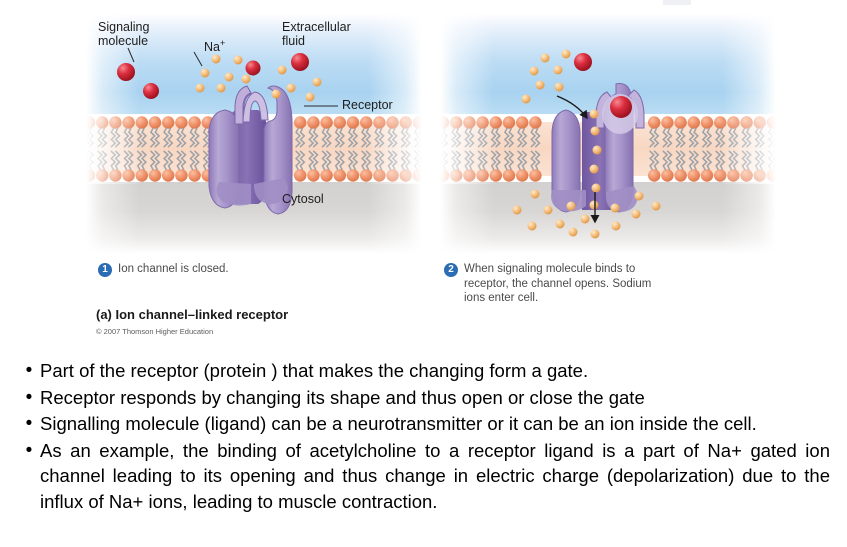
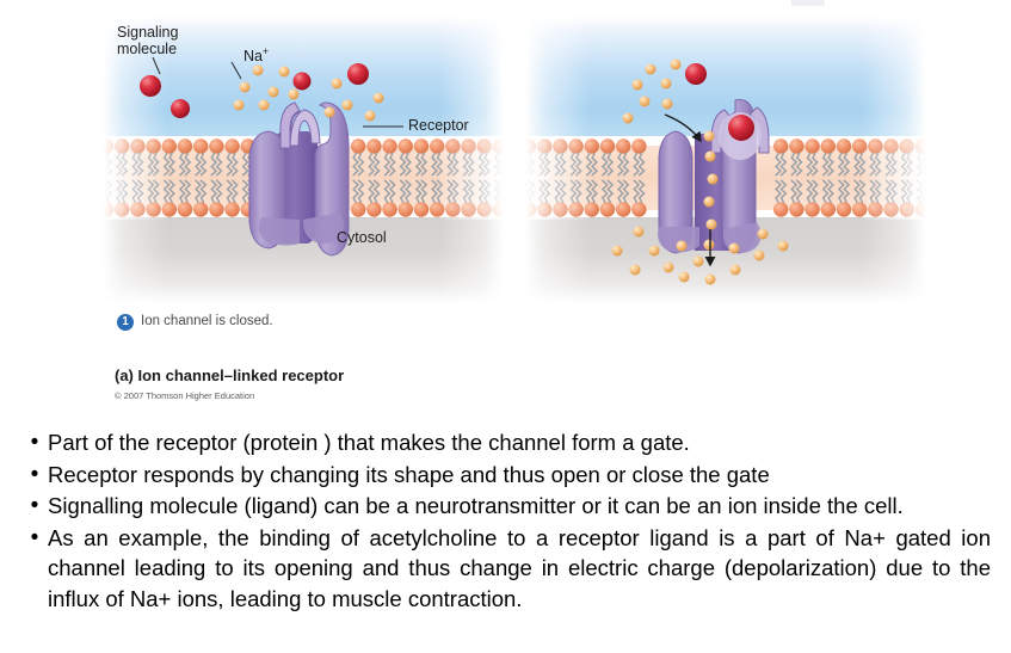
  Signaling
  molecule
  Na+
- Extracellular
- fluid
  Receptor
  Cytosol
  1
  Ion channel is closed.
- 2
- When signaling molecule binds to
- receptor, the channel opens. Sodium
- ions enter cell.
  (a) Ion channel–linked receptor
  © 2007 Thomson Higher Education
  •
- Part of the receptor (protein ) that makes the changing form a gate.
+ Part of the receptor (protein ) that makes the channel form a gate.
  •
  Receptor responds by changing its shape and thus open or close the gate
  •
  Signalling molecule (ligand) can be a neurotransmitter or it can be an ion inside the cell.
  •
  As an example, the binding of acetylcholine to a receptor ligand is a part of Na+ gated ion channel leading to its opening and thus change in electric charge (depolarization) due to the influx of Na+ ions, leading to muscle contraction.
